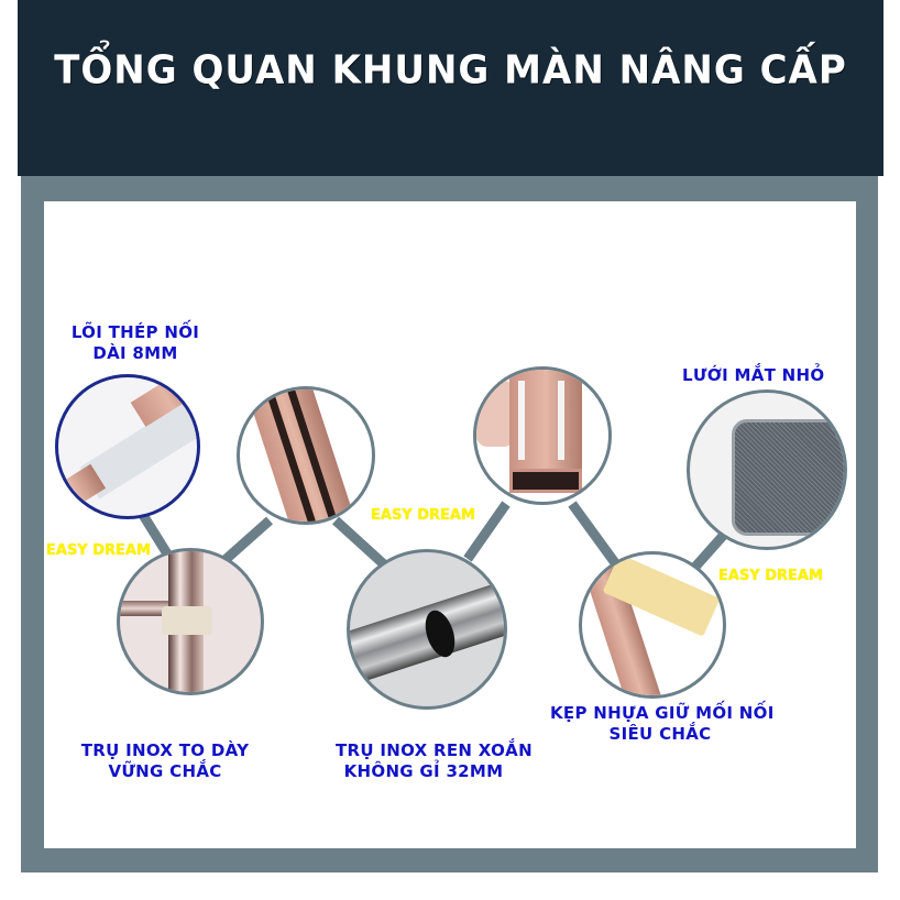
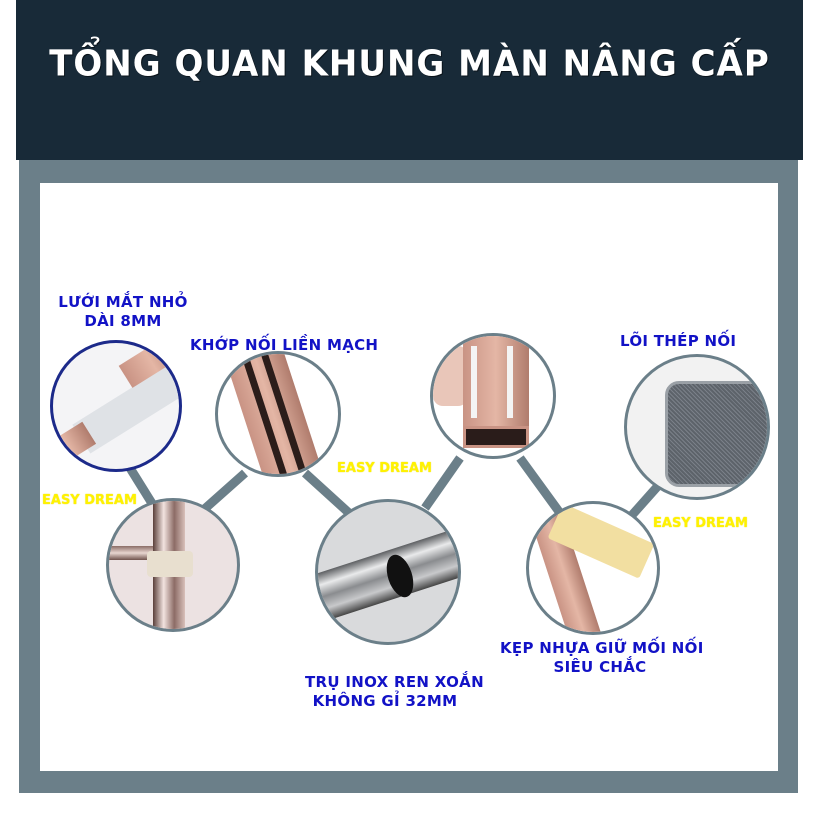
  TỔNG QUAN KHUNG MÀN NÂNG CẤP
- LÕI THÉP NỐI
+ LƯỚI MẮT NHỎ
  DÀI 8MM
+ KHỚP NỐI LIỀN MẠCH
- LƯỚI MẮT NHỎ
+ LÕI THÉP NỐI
- TRỤ INOX TO DÀY
- VỮNG CHẮC
  TRỤ INOX REN XOẮN
  KHÔNG GỈ 32MM
  KẸP NHỰA GIỮ MỐI NỐI
  SIÊU CHẮC
  EASY DREAM
  EASY DREAM
  EASY DREAM
